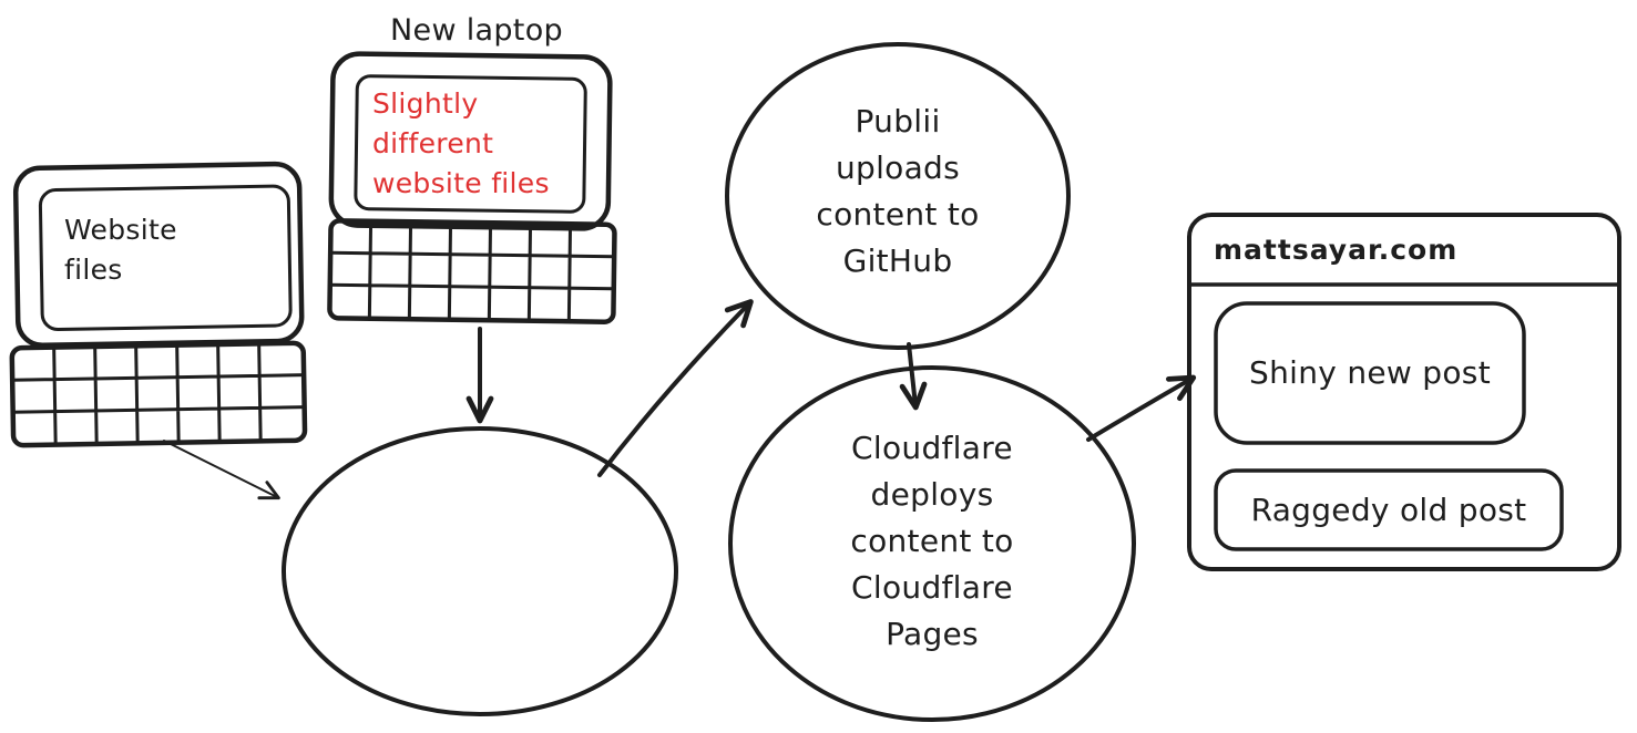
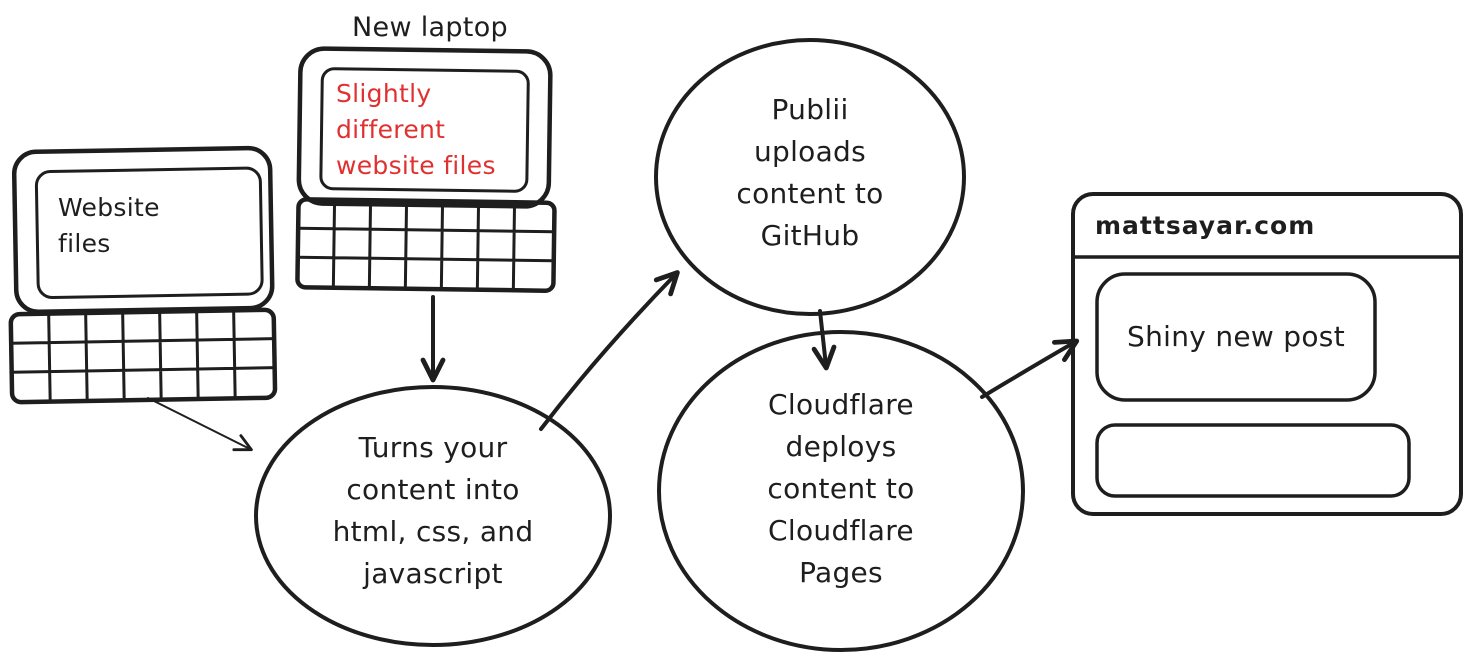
  Website
  files
  New laptop
  Slightly
  different
  website files
+ Turns your
+ content into
+ html, css, and
+ javascript
  Publii
  uploads
  content to
  GitHub
  Cloudflare
  deploys
  content to
  Cloudflare
  Pages
  mattsayar.com
  Shiny new post
- Raggedy old post
